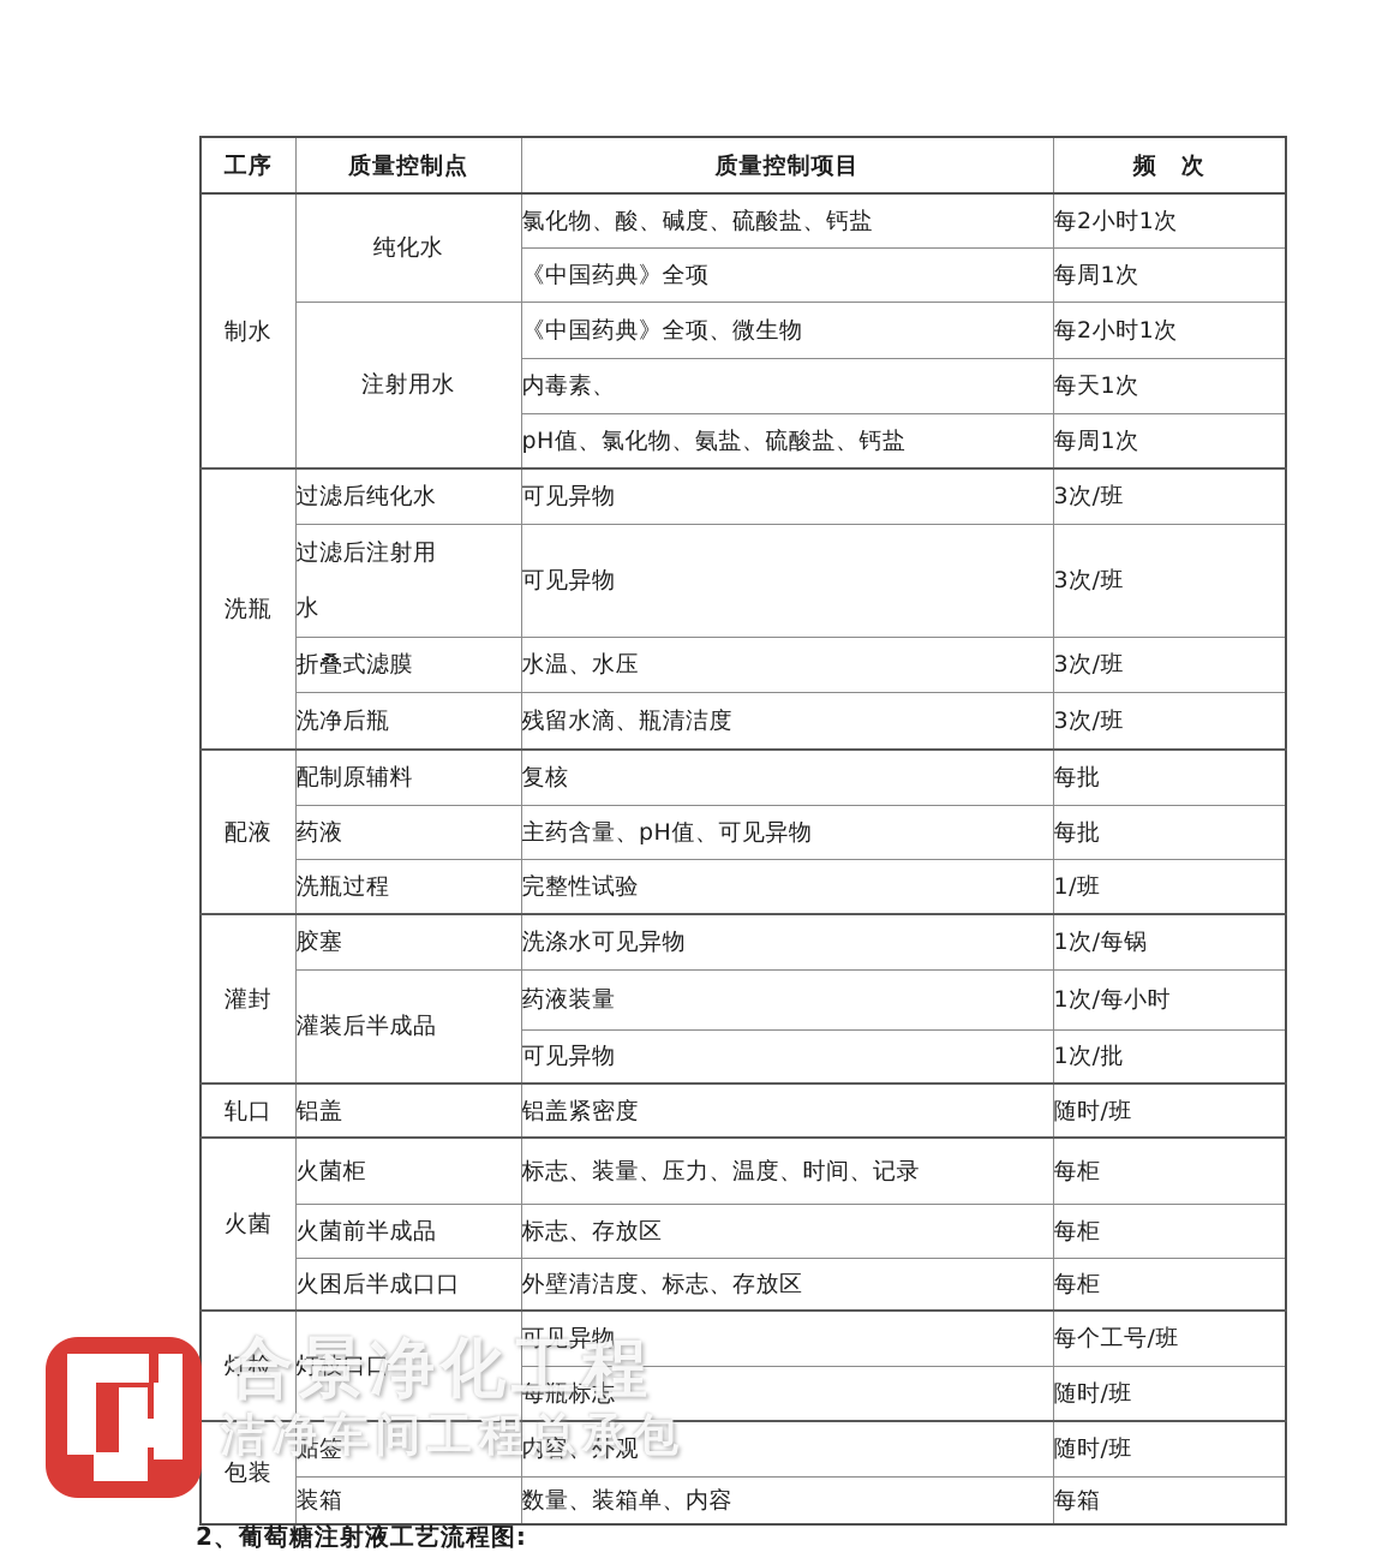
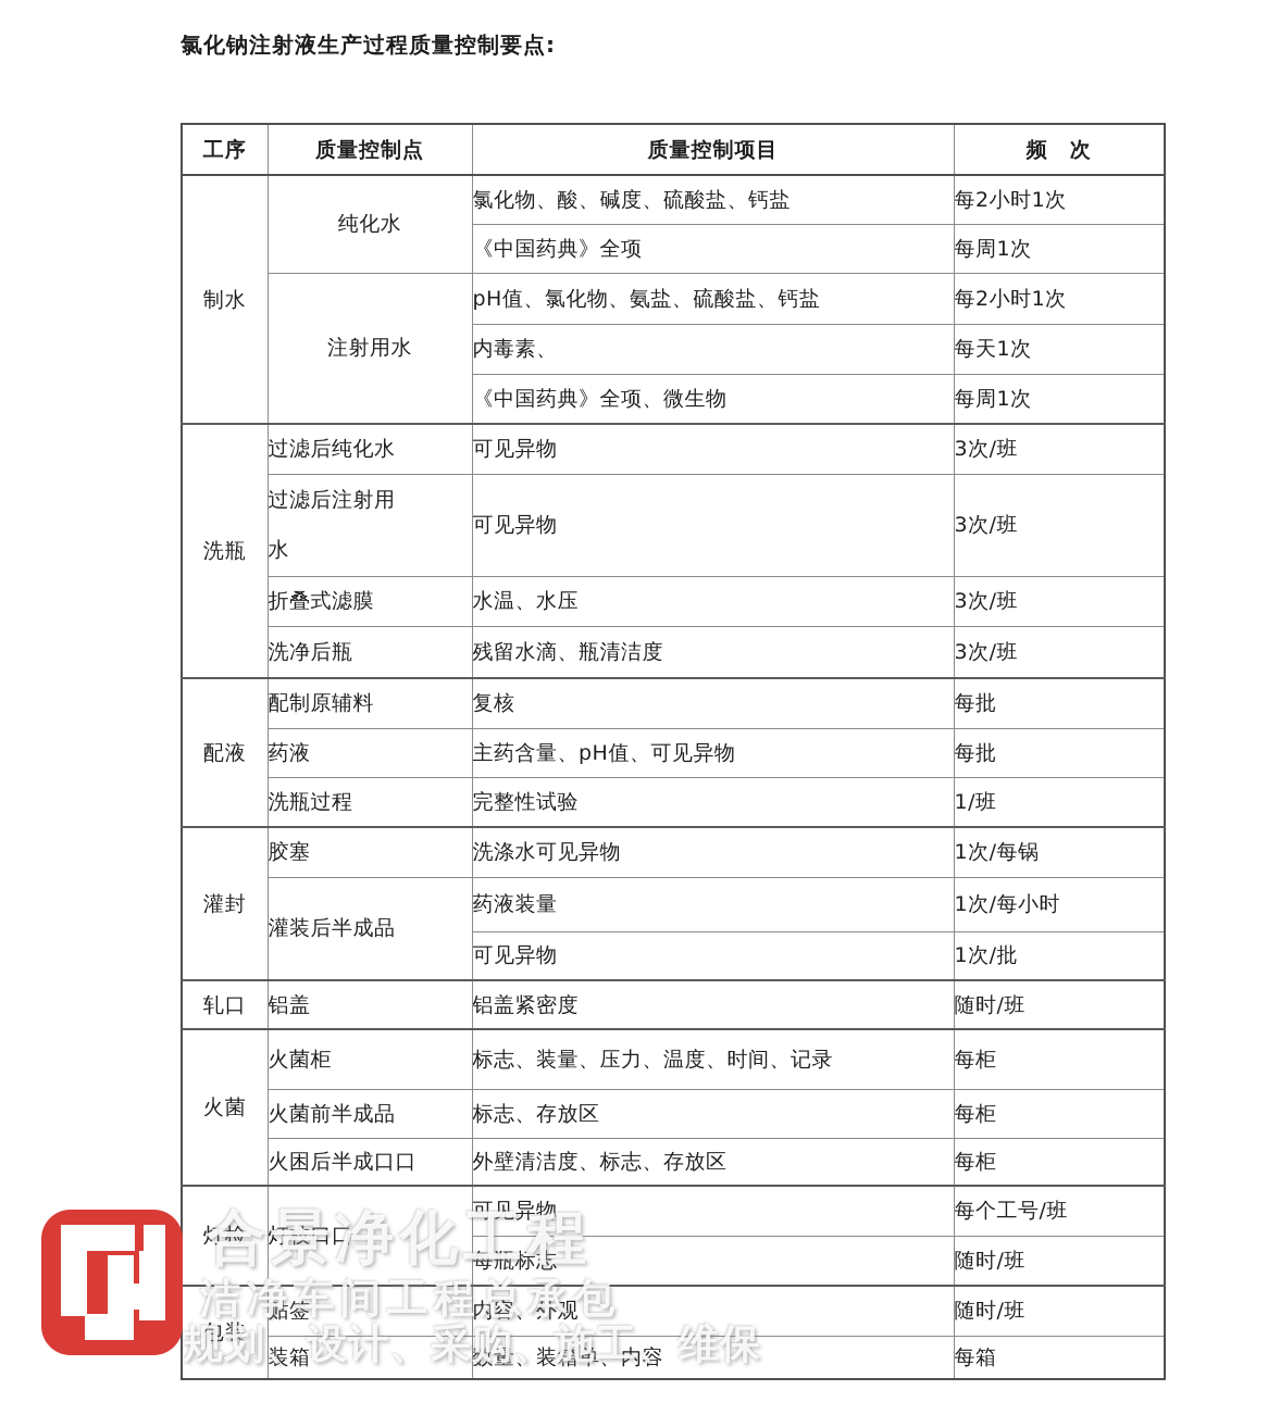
+ 氯化钠注射液生产过程质量控制要点:
  工序	质量控制点	质量控制项目	频 次
  制水	纯化水	氯化物、酸、碱度、硫酸盐、钙盐	每2小时1次
  《中国药典》全项	每周1次
- 注射用水	《中国药典》全项、微生物	每2小时1次
+ 注射用水	pH值、氯化物、氨盐、硫酸盐、钙盐	每2小时1次
  内毒素、	每天1次
- pH值、氯化物、氨盐、硫酸盐、钙盐	每周1次
+ 《中国药典》全项、微生物	每周1次
  洗瓶	过滤后纯化水	可见异物	3次/班
  过滤后注射用 水	可见异物	3次/班
  折叠式滤膜	水温、水压	3次/班
  洗净后瓶	残留水滴、瓶清洁度	3次/班
  配液	配制原辅料	复核	每批
  药液	主药含量、pH值、可见异物	每批
  洗瓶过程	完整性试验	1/班
  灌封	胶塞	洗涤水可见异物	1次/每锅
  灌装后半成品	药液装量	1次/每小时
  可见异物	1次/批
  轧口	铝盖	铝盖紧密度	随时/班
  火菌	火菌柜	标志、装量、压力、温度、时间、记录	每柜
  火菌前半成品	标志、存放区	每柜
  火困后半成口口	外壁清洁度、标志、存放区	每柜
  灯检	灯枝口口	可见异物	每个工号/班
  每瓶标志	随时/班
  包装	贴签	内容、外观	随时/班
  装箱	数量、装箱单、内容	每箱
- 2、葡萄糖注射液工艺流程图:
  合景净化工程
  洁净车间工程总承包
+ 规划、设计、采购、施工、维保
